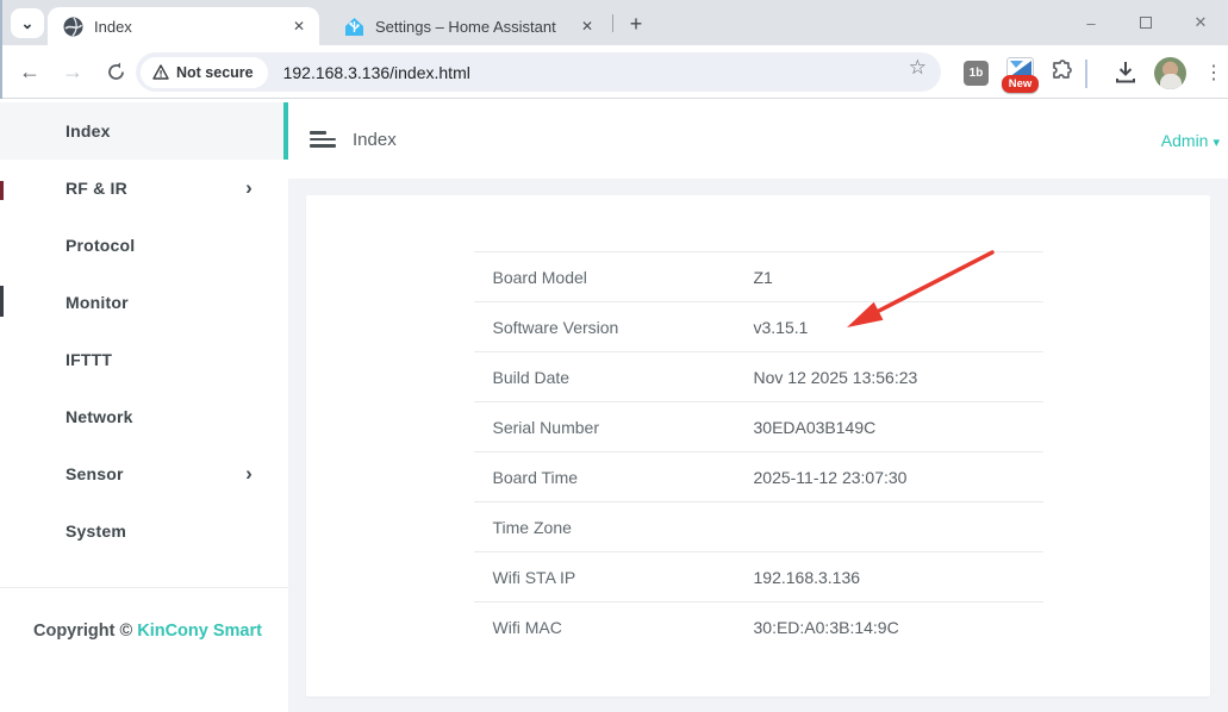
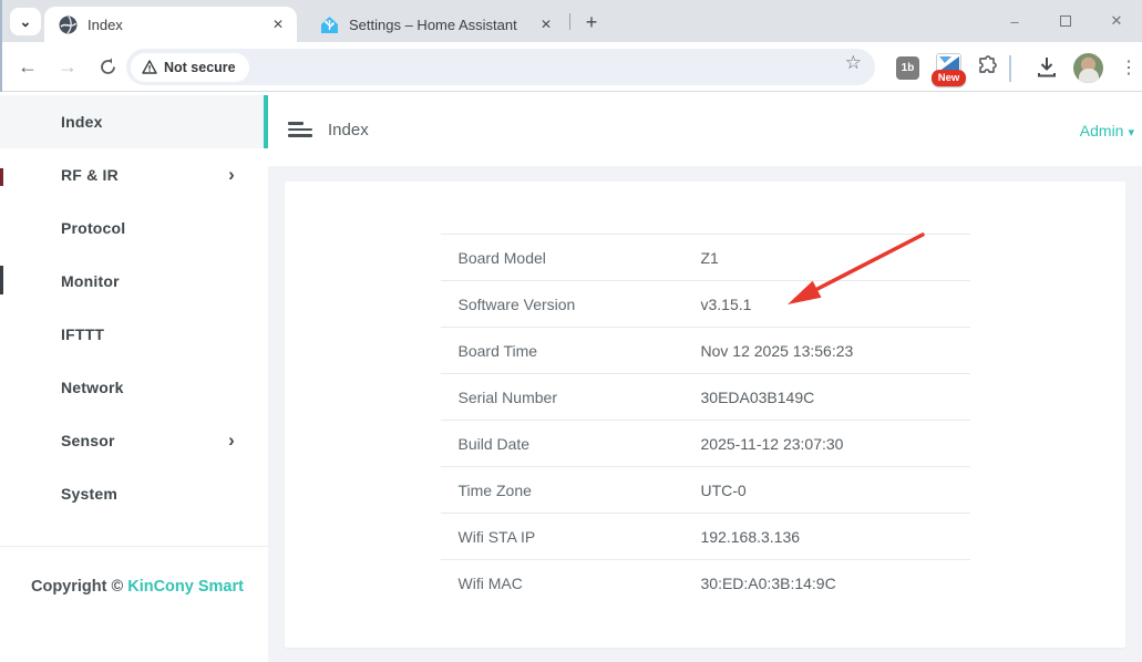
  ⌄
  Index
  ✕
  Settings – Home Assistant
  ✕
  +
  –
  ✕
  ←
  →
  Not secure
- 192.168.3.136/index.html
  ☆
  1b
  New
  ⋮
  Index
  RF & IR
  ›
  Protocol
  Monitor
  IFTTT
  Network
  Sensor
  ›
  System
  Copyright © KinCony Smart
  Index
  Admin ▾
  Board Model
  Z1
  Software Version
  v3.15.1
- Build Date
+ Board Time
  Nov 12 2025 13:56:23
  Serial Number
  30EDA03B149C
- Board Time
+ Build Date
  2025-11-12 23:07:30
  Time Zone
+ UTC-0
  Wifi STA IP
  192.168.3.136
  Wifi MAC
  30:ED:A0:3B:14:9C
